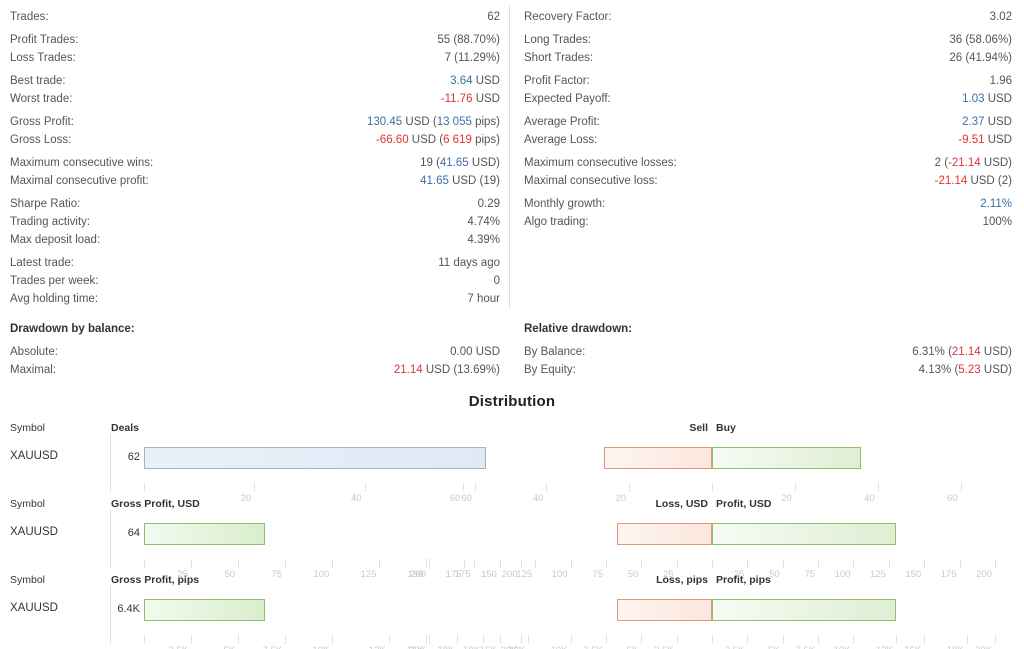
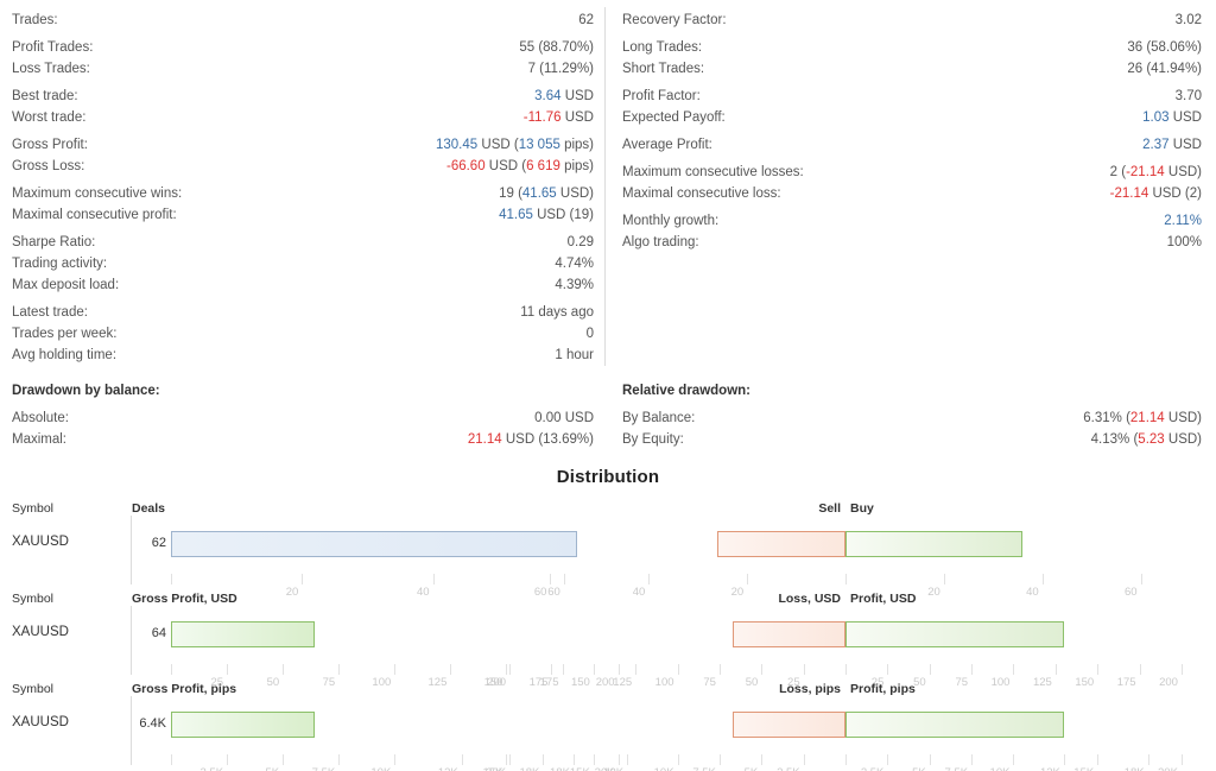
  Trades:
  62
  Profit Trades:
  55 (88.70%)
  Loss Trades:
  7 (11.29%)
  Best trade:
  3.64 USD
  Worst trade:
  -11.76 USD
  Gross Profit:
  130.45 USD (13 055 pips)
  Gross Loss:
  -66.60 USD (6 619 pips)
  Maximum consecutive wins:
  19 (41.65 USD)
  Maximal consecutive profit:
  41.65 USD (19)
  Sharpe Ratio:
  0.29
  Trading activity:
  4.74%
  Max deposit load:
  4.39%
  Latest trade:
  11 days ago
  Trades per week:
  0
  Avg holding time:
- 7 hour
+ 1 hour
  Recovery Factor:
  3.02
  Long Trades:
  36 (58.06%)
  Short Trades:
  26 (41.94%)
  Profit Factor:
- 1.96
+ 3.70
  Expected Payoff:
  1.03 USD
  Average Profit:
  2.37 USD
- Average Loss:
- -9.51 USD
  Maximum consecutive losses:
  2 (-21.14 USD)
  Maximal consecutive loss:
  -21.14 USD (2)
  Monthly growth:
  2.11%
  Algo trading:
  100%
  Drawdown by balance:
  Absolute:
  0.00 USD
  Maximal:
  21.14 USD (13.69%)
  Relative drawdown:
  By Balance:
  6.31% (21.14 USD)
  By Equity:
  4.13% (5.23 USD)
  Distribution
  Symbol
  Deals
  Sell
  Buy
  XAUUSD
  62
  20
  40
  60
  60
  40
  20
  20
  40
  60
  Symbol
  Gross Profit, USD
  Loss, USD
  Profit, USD
  XAUUSD
  64
  25
  50
  75
  100
  125
  150
  175
  200
  200
  175
  150
  125
  100
  75
  50
  25
  25
  50
  75
  100
  125
  150
  175
  200
  Symbol
  Gross Profit, pips
  Loss, pips
  Profit, pips
  XAUUSD
  6.4K
